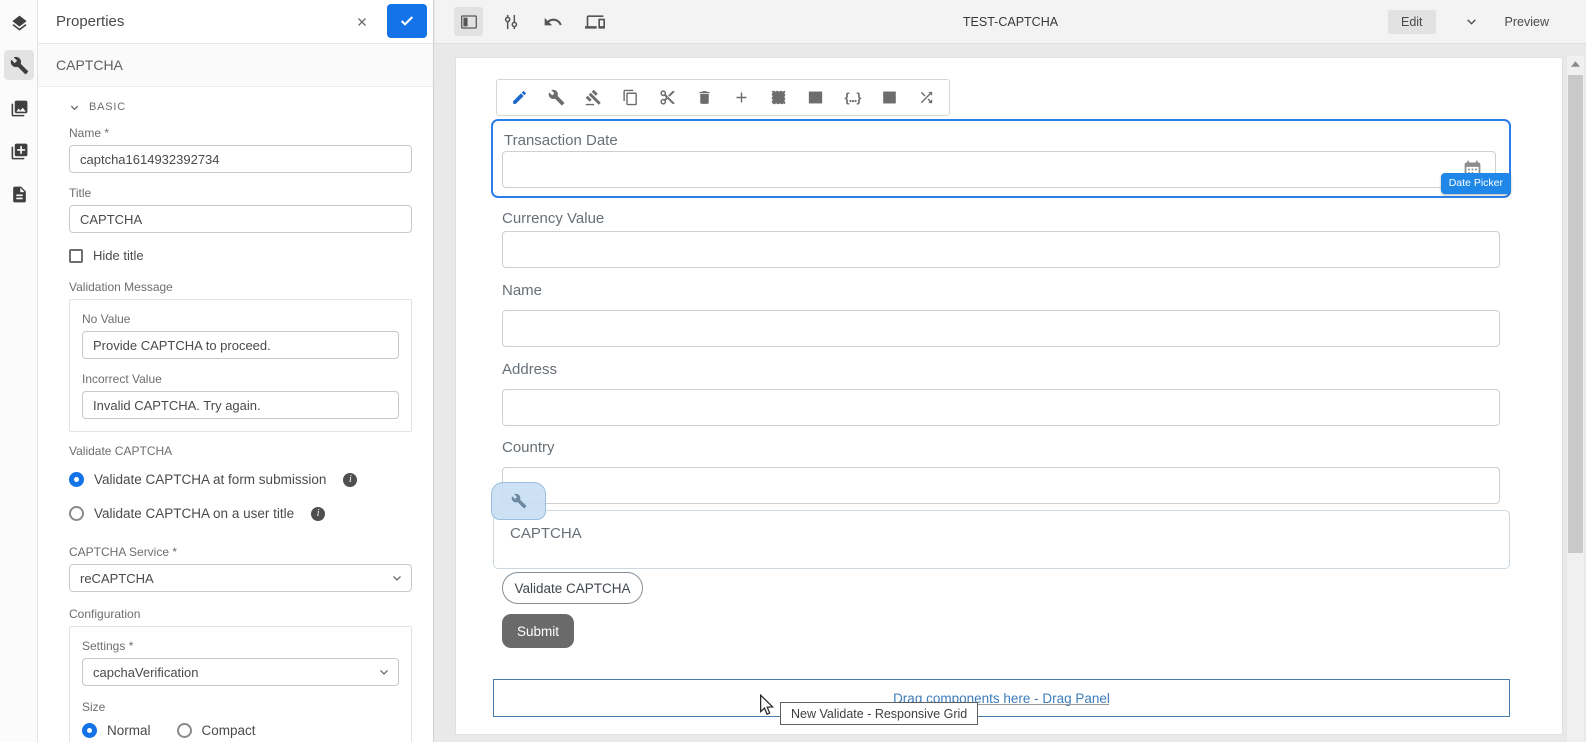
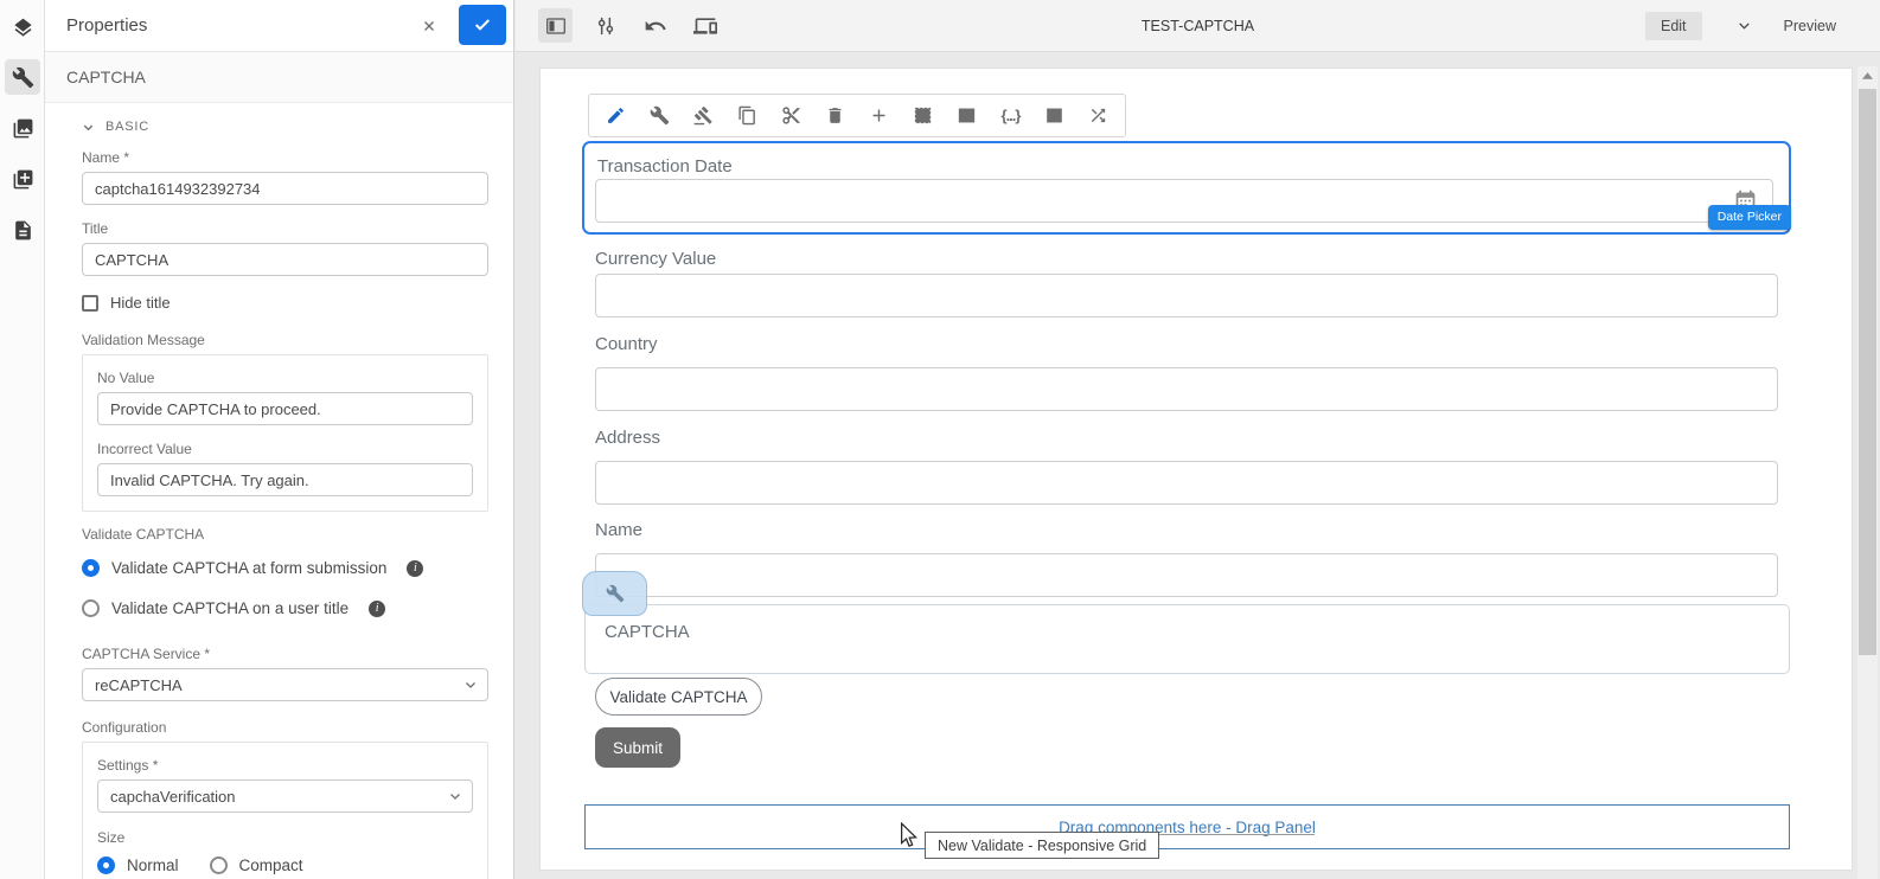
  Properties
  CAPTCHA
  BASIC
  Name *
  captcha1614932392734
  Title
  CAPTCHA
  Hide title
  Validation Message
  No Value
  Provide CAPTCHA to proceed.
  Incorrect Value
  Invalid CAPTCHA. Try again.
  Validate CAPTCHA
  Validate CAPTCHA at form submission
  i
  Validate CAPTCHA on a user title
  i
  CAPTCHA Service *
  reCAPTCHA
  Configuration
  Settings *
  capchaVerification
  Size
  Normal
  Compact
  TEST-CAPTCHA
  Edit
  Preview
  {...}
  Transaction Date
  Date Picker
  Currency Value
- Name
+ Country
  Address
- Country
+ Name
  CAPTCHA
  Validate CAPTCHA
  Submit
  Drag components here - Drag Panel
  New Validate - Responsive Grid
